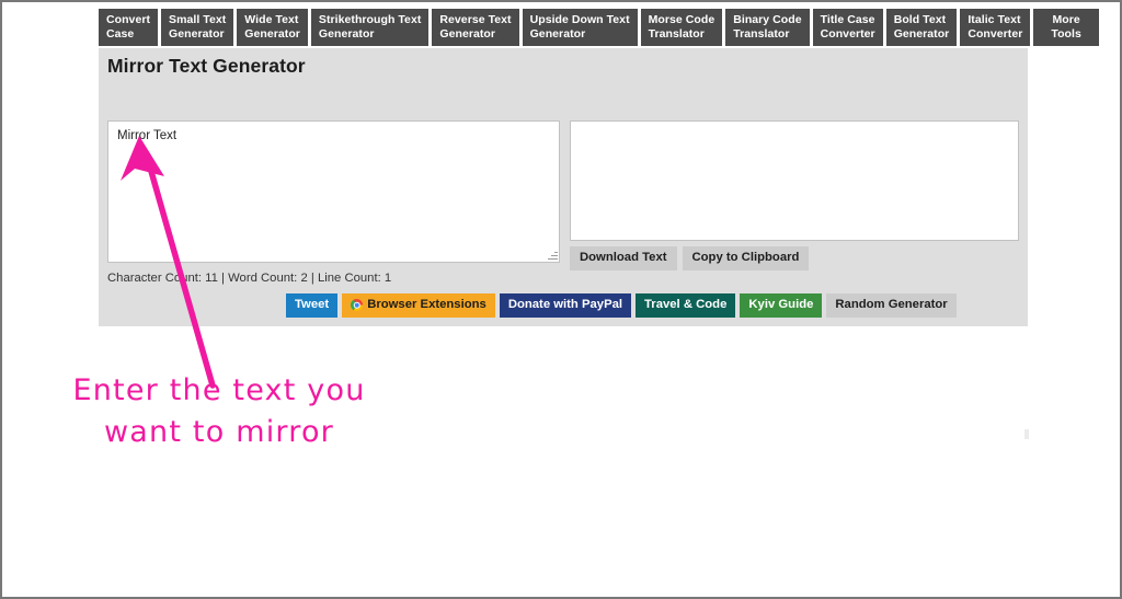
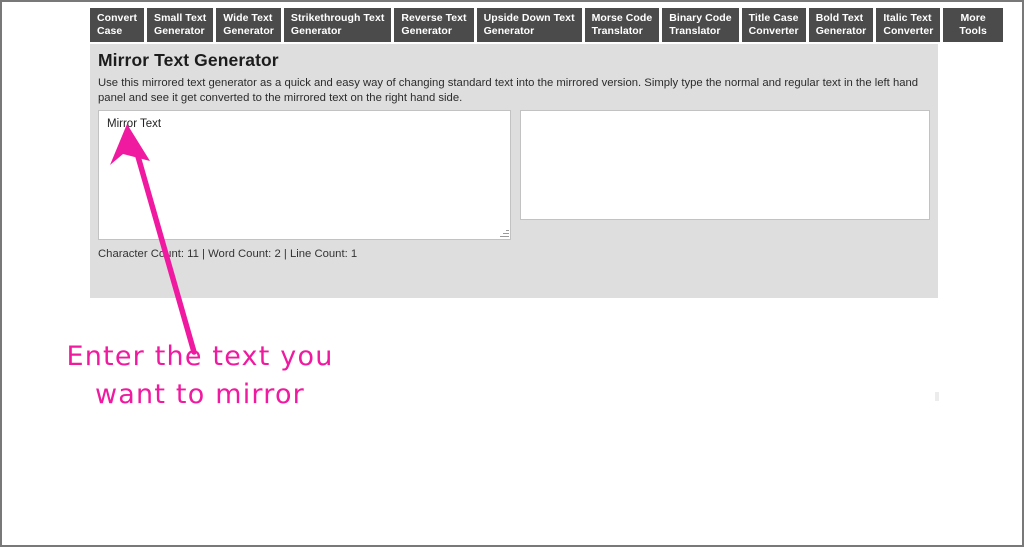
  Convert
  Case
  Small Text
  Generator
  Wide Text
  Generator
  Strikethrough Text
  Generator
  Reverse Text
  Generator
  Upside Down Text
  Generator
  Morse Code
  Translator
  Binary Code
  Translator
  Title Case
  Converter
  Bold Text
  Generator
  Italic Text
  Converter
  More
  Tools
  Mirror Text Generator
+ Use this mirrored text generator as a quick and easy way of changing standard text into the mirrored version. Simply type the normal and regular text in the left hand panel and see it get converted to the mirrored text on the right hand side.
  Mirror Text
- Download Text
- Copy to Clipboard
  Character Cont: 11 | Word Count: 2 | Line Count: 1
- Tweet
- Browser Extensions
- Donate with PayPal
- Travel & Code
- Kyiv Guide
- Random Generator
  Enter the text you
  want to mirror
